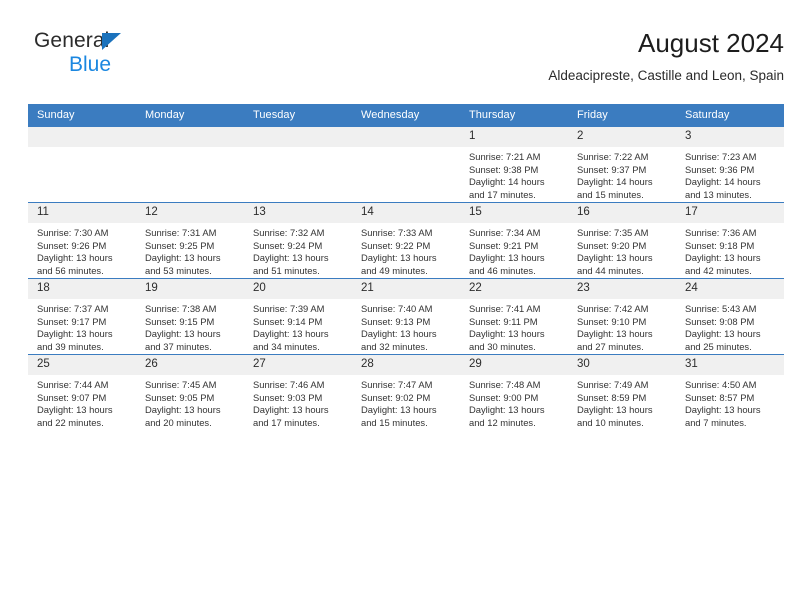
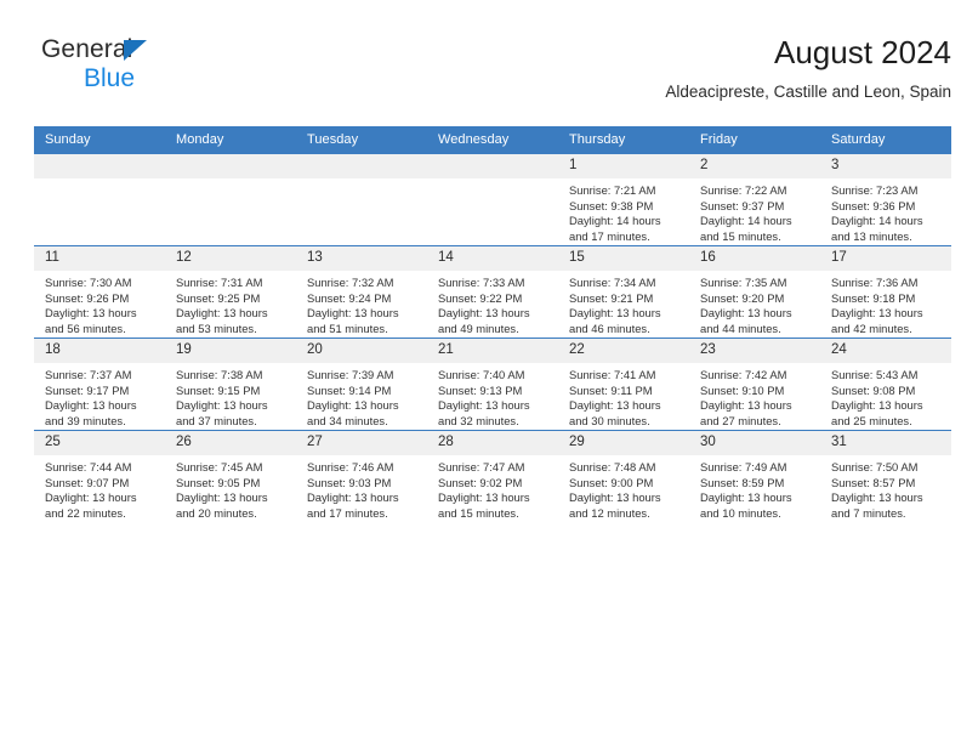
  General
  Blue
  August 2024
  Aldeacipreste, Castille and Leon, Spain
  Sunday	Monday	Tuesday	Wednesday	Thursday	Friday	Saturday
  				1Sunrise: 7:21 AMSunset: 9:38 PMDaylight: 14 hours and 17 minutes.	2Sunrise: 7:22 AMSunset: 9:37 PMDaylight: 14 hours and 15 minutes.	3Sunrise: 7:23 AMSunset: 9:36 PMDaylight: 14 hours and 13 minutes.
  11Sunrise: 7:30 AMSunset: 9:26 PMDaylight: 13 hours and 56 minutes.	12Sunrise: 7:31 AMSunset: 9:25 PMDaylight: 13 hours and 53 minutes.	13Sunrise: 7:32 AMSunset: 9:24 PMDaylight: 13 hours and 51 minutes.	14Sunrise: 7:33 AMSunset: 9:22 PMDaylight: 13 hours and 49 minutes.	15Sunrise: 7:34 AMSunset: 9:21 PMDaylight: 13 hours and 46 minutes.	16Sunrise: 7:35 AMSunset: 9:20 PMDaylight: 13 hours and 44 minutes.	17Sunrise: 7:36 AMSunset: 9:18 PMDaylight: 13 hours and 42 minutes.
  18Sunrise: 7:37 AMSunset: 9:17 PMDaylight: 13 hours and 39 minutes.	19Sunrise: 7:38 AMSunset: 9:15 PMDaylight: 13 hours and 37 minutes.	20Sunrise: 7:39 AMSunset: 9:14 PMDaylight: 13 hours and 34 minutes.	21Sunrise: 7:40 AMSunset: 9:13 PMDaylight: 13 hours and 32 minutes.	22Sunrise: 7:41 AMSunset: 9:11 PMDaylight: 13 hours and 30 minutes.	23Sunrise: 7:42 AMSunset: 9:10 PMDaylight: 13 hours and 27 minutes.	24Sunrise: 5:43 AMSunset: 9:08 PMDaylight: 13 hours and 25 minutes.
- 25Sunrise: 7:44 AMSunset: 9:07 PMDaylight: 13 hours and 22 minutes.	26Sunrise: 7:45 AMSunset: 9:05 PMDaylight: 13 hours and 20 minutes.	27Sunrise: 7:46 AMSunset: 9:03 PMDaylight: 13 hours and 17 minutes.	28Sunrise: 7:47 AMSunset: 9:02 PMDaylight: 13 hours and 15 minutes.	29Sunrise: 7:48 AMSunset: 9:00 PMDaylight: 13 hours and 12 minutes.	30Sunrise: 7:49 AMSunset: 8:59 PMDaylight: 13 hours and 10 minutes.	31Sunrise: 4:50 AMSunset: 8:57 PMDaylight: 13 hours and 7 minutes.
+ 25Sunrise: 7:44 AMSunset: 9:07 PMDaylight: 13 hours and 22 minutes.	26Sunrise: 7:45 AMSunset: 9:05 PMDaylight: 13 hours and 20 minutes.	27Sunrise: 7:46 AMSunset: 9:03 PMDaylight: 13 hours and 17 minutes.	28Sunrise: 7:47 AMSunset: 9:02 PMDaylight: 13 hours and 15 minutes.	29Sunrise: 7:48 AMSunset: 9:00 PMDaylight: 13 hours and 12 minutes.	30Sunrise: 7:49 AMSunset: 8:59 PMDaylight: 13 hours and 10 minutes.	31Sunrise: 7:50 AMSunset: 8:57 PMDaylight: 13 hours and 7 minutes.
